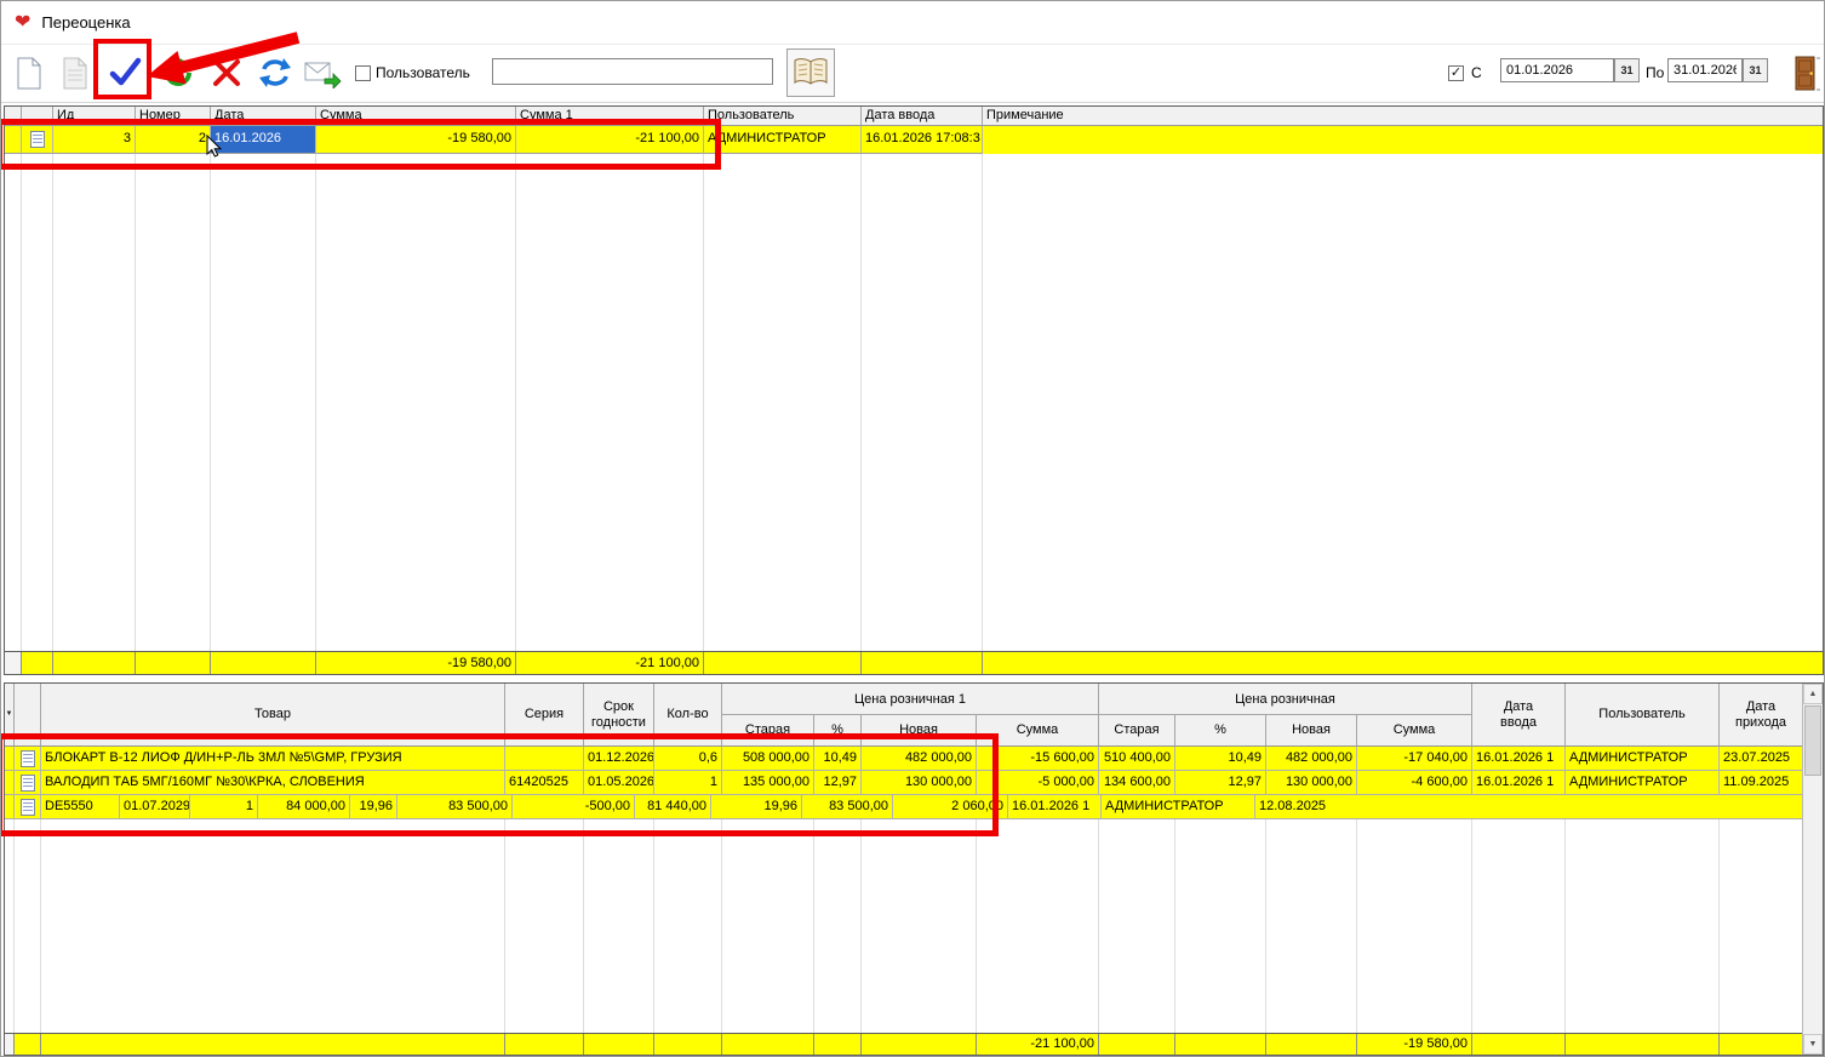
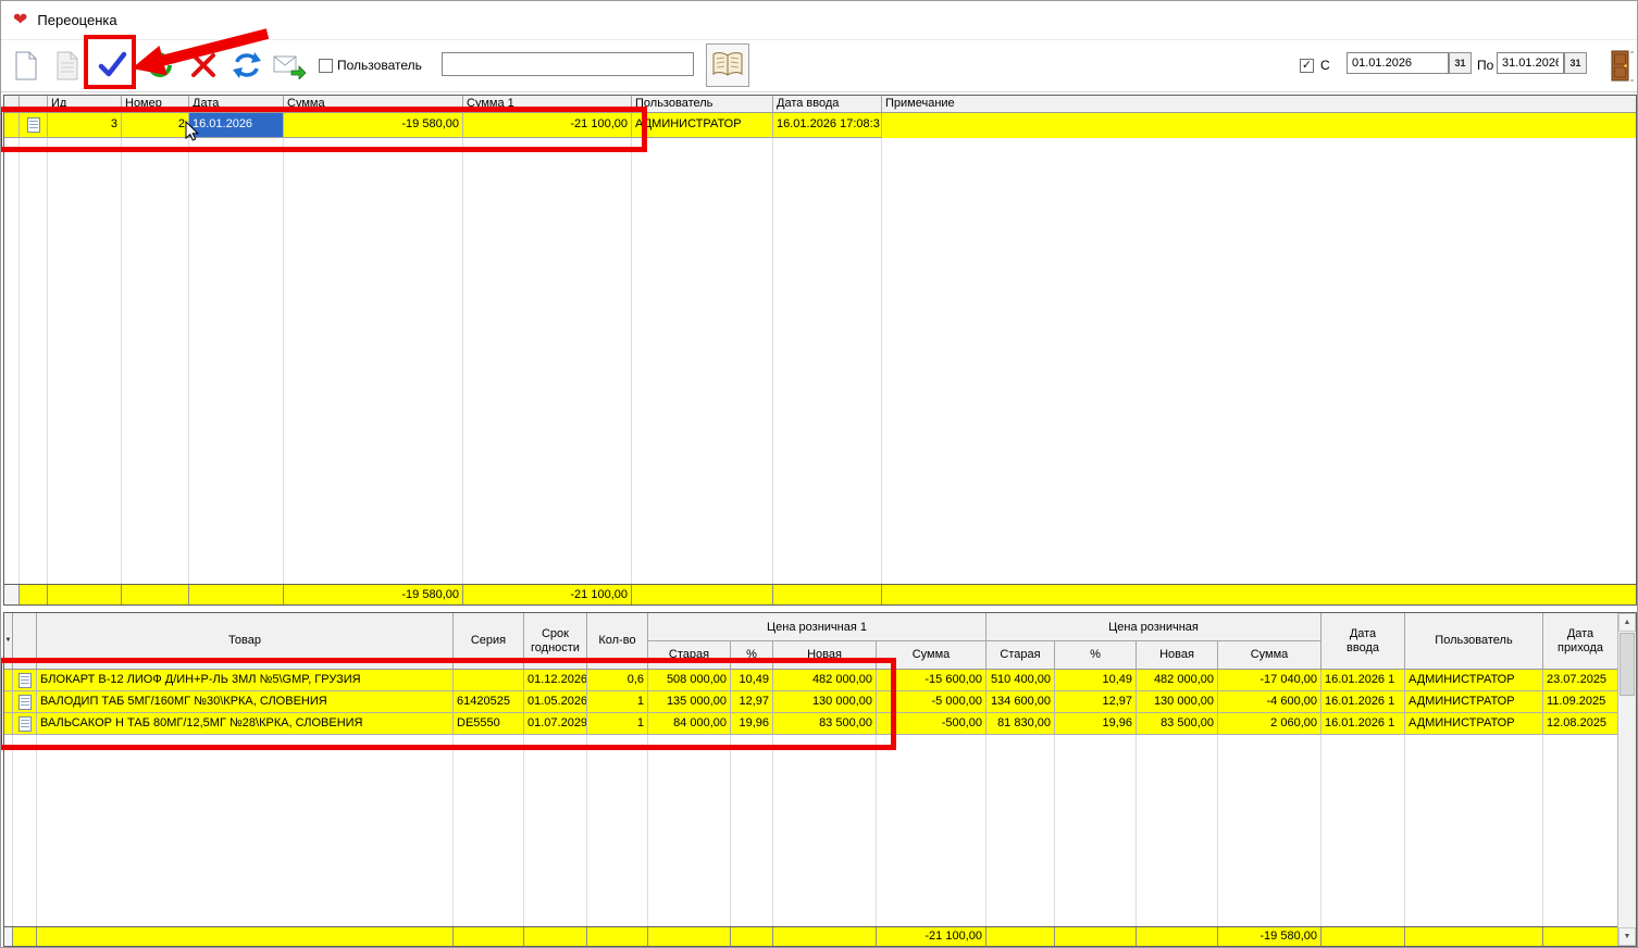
  ❤
  Переоценка
  Пользователь
  ✓
  С
  01.01.2026
  31
  По
  31.01.2026
  31
  Ид
  Номер
  Дата
  Сумма
  Сумма 1
  Пользователь
  Дата ввода
  Примечание
  3
  2
  16.01.2026
  -19 580,00
  -21 100,00
  АДМИНИСТРАТОР
  16.01.2026 17:08:3
  -19 580,00
  -21 100,00
  Товар
  Серия
  Срок
  годности
  Кол-во
  Цена розничная 1
  Старая
  %
  Новая
  Сумма
  Цена розничная
  Старая
  %
  Новая
  Сумма
  Дата
  ввода
  Пользователь
  Дата
  прихода
  БЛОКАРТ В-12 ЛИОФ Д/ИН+Р-ЛЬ 3МЛ №5\GMP, ГРУЗИЯ
  01.12.2026
  0,6
  508 000,00
  10,49
  482 000,00
  -15 600,00
  510 400,00
  10,49
  482 000,00
  -17 040,00
  16.01.2026 1
  АДМИНИСТРАТОР
  23.07.2025
  ВАЛОДИП ТАБ 5МГ/160МГ №30\КРКА, СЛОВЕНИЯ
  61420525
  01.05.2026
  1
  135 000,00
  12,97
  130 000,00
  -5 000,00
  134 600,00
  12,97
  130 000,00
  -4 600,00
  16.01.2026 1
  АДМИНИСТРАТОР
  11.09.2025
+ ВАЛЬСАКОР Н ТАБ 80МГ/12,5МГ №28\КРКА, СЛОВЕНИЯ
  DE5550
  01.07.2029
  1
  84 000,00
  19,96
  83 500,00
  -500,00
- 81 440,00
+ 81 830,00
  19,96
  83 500,00
  2 060,00
  16.01.2026 1
  АДМИНИСТРАТОР
  12.08.2025
  -21 100,00
  -19 580,00
